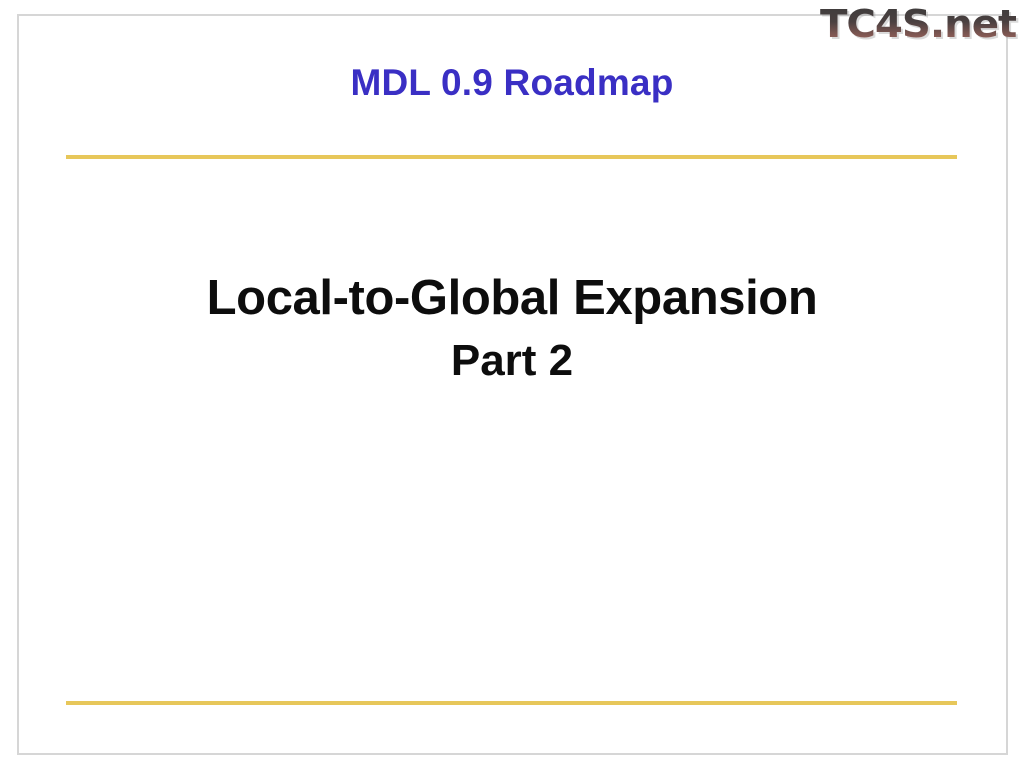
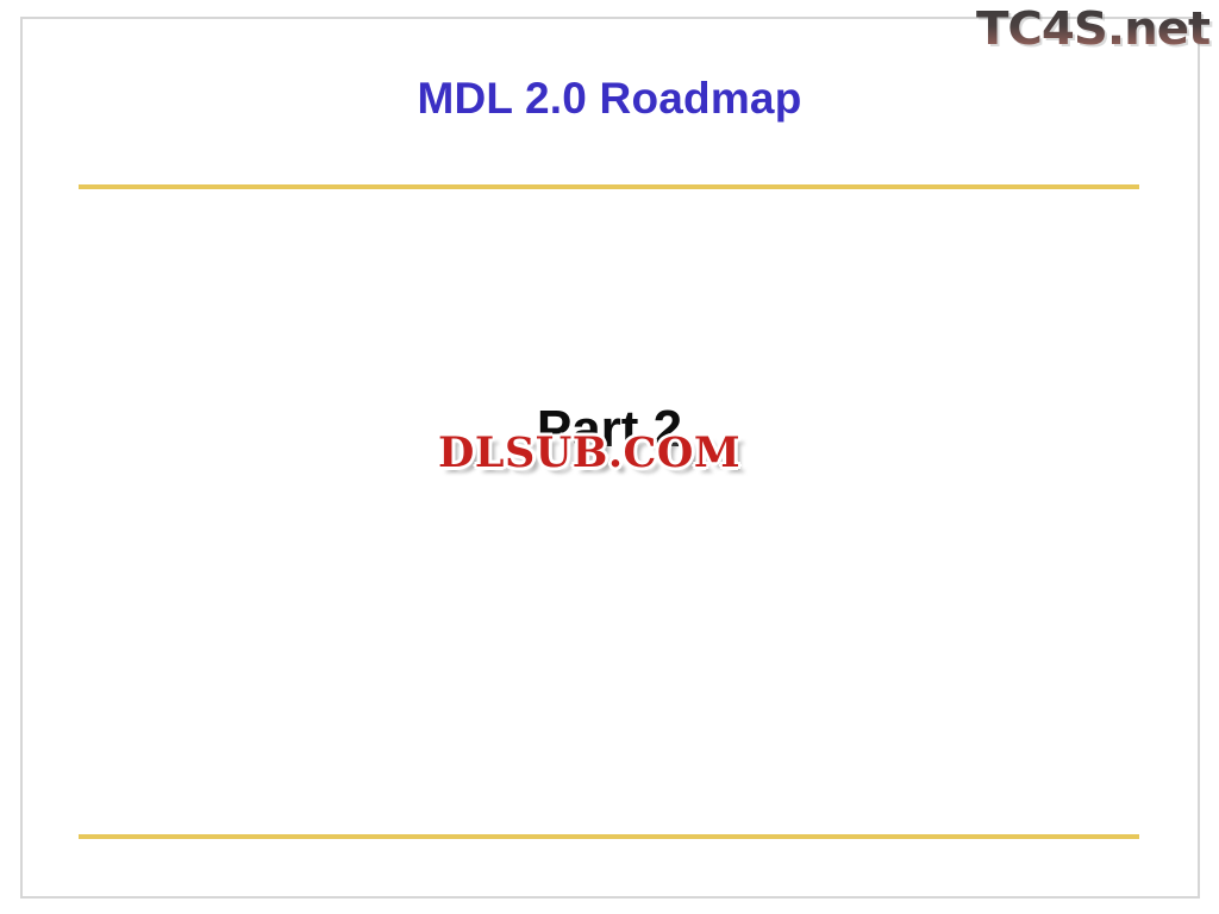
- MDL 0.9 Roadmap
+ MDL 2.0 Roadmap
- Local-to-Global Expansion
  Part 2
  TC4S.net
+ DLSUB.COM
